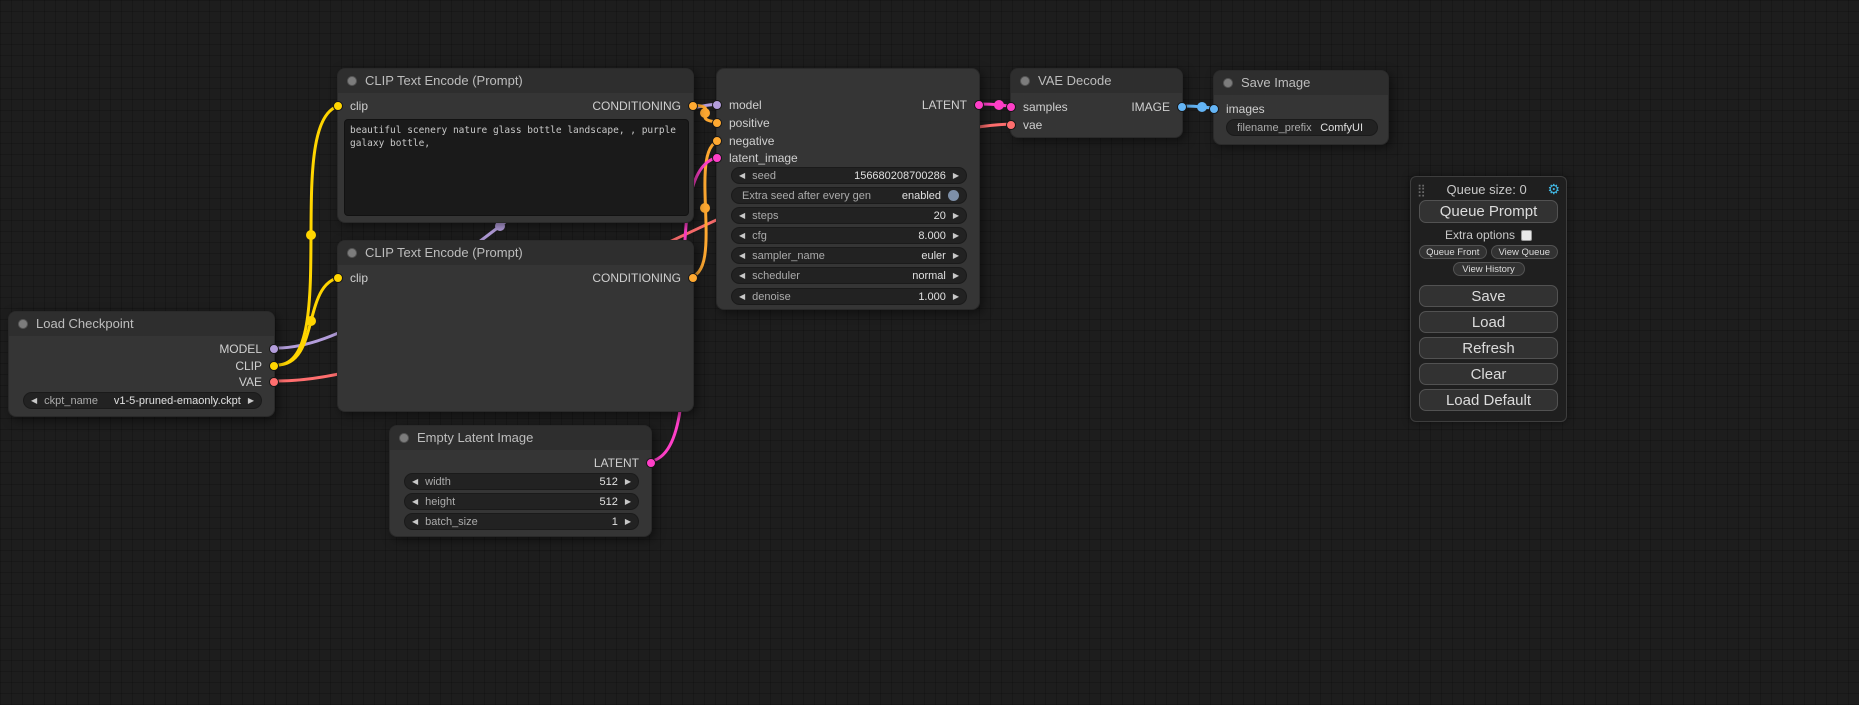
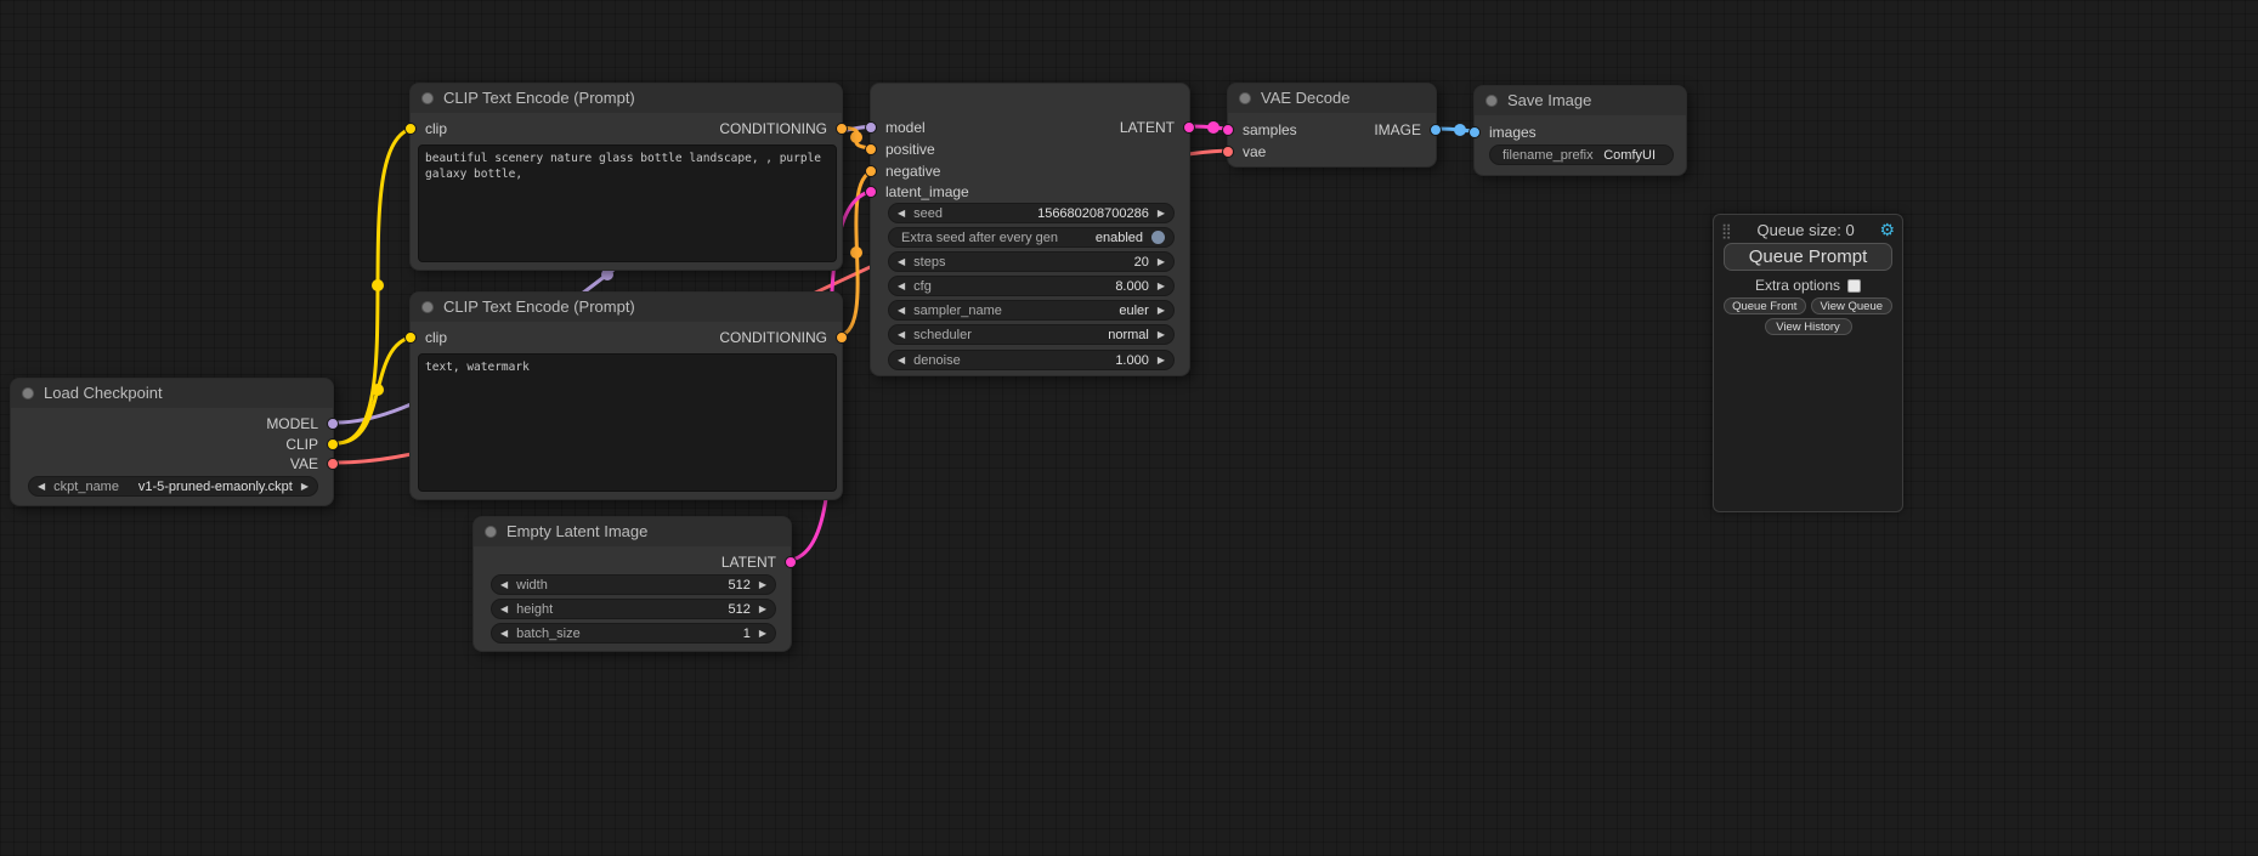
  Load Checkpoint
  MODEL
  CLIP
  VAE
  ◀
  ckpt_name
  v1-5-pruned-emaonly.ckpt
  ▶
  CLIP Text Encode (Prompt)
  clip
  CONDITIONING
  CLIP Text Encode (Prompt)
  clip
  CONDITIONING
+ text, watermark
  Empty Latent Image
  LATENT
  ◀
  width
  512
  ▶
  ◀
  height
  512
  ▶
  ◀
  batch_size
  1
  ▶
  model
  positive
  negative
  latent_image
  LATENT
  ◀
  seed
  156680208700286
  ▶
  Extra seed after every gen
  enabled
  ◀
  steps
  20
  ▶
  ◀
  cfg
  8.000
  ▶
  ◀
  sampler_name
  euler
  ▶
  ◀
  scheduler
  normal
  ▶
  ◀
  denoise
  1.000
  ▶
  VAE Decode
  samples
  vae
  IMAGE
  Save Image
  images
  filename_prefix
  ComfyUI
  ⣿
  Queue size: 0
  ⚙
  Queue Prompt
  Extra options
  Queue Front
  View Queue
  View History
- Save
- Load
- Refresh
- Clear
- Load Default
